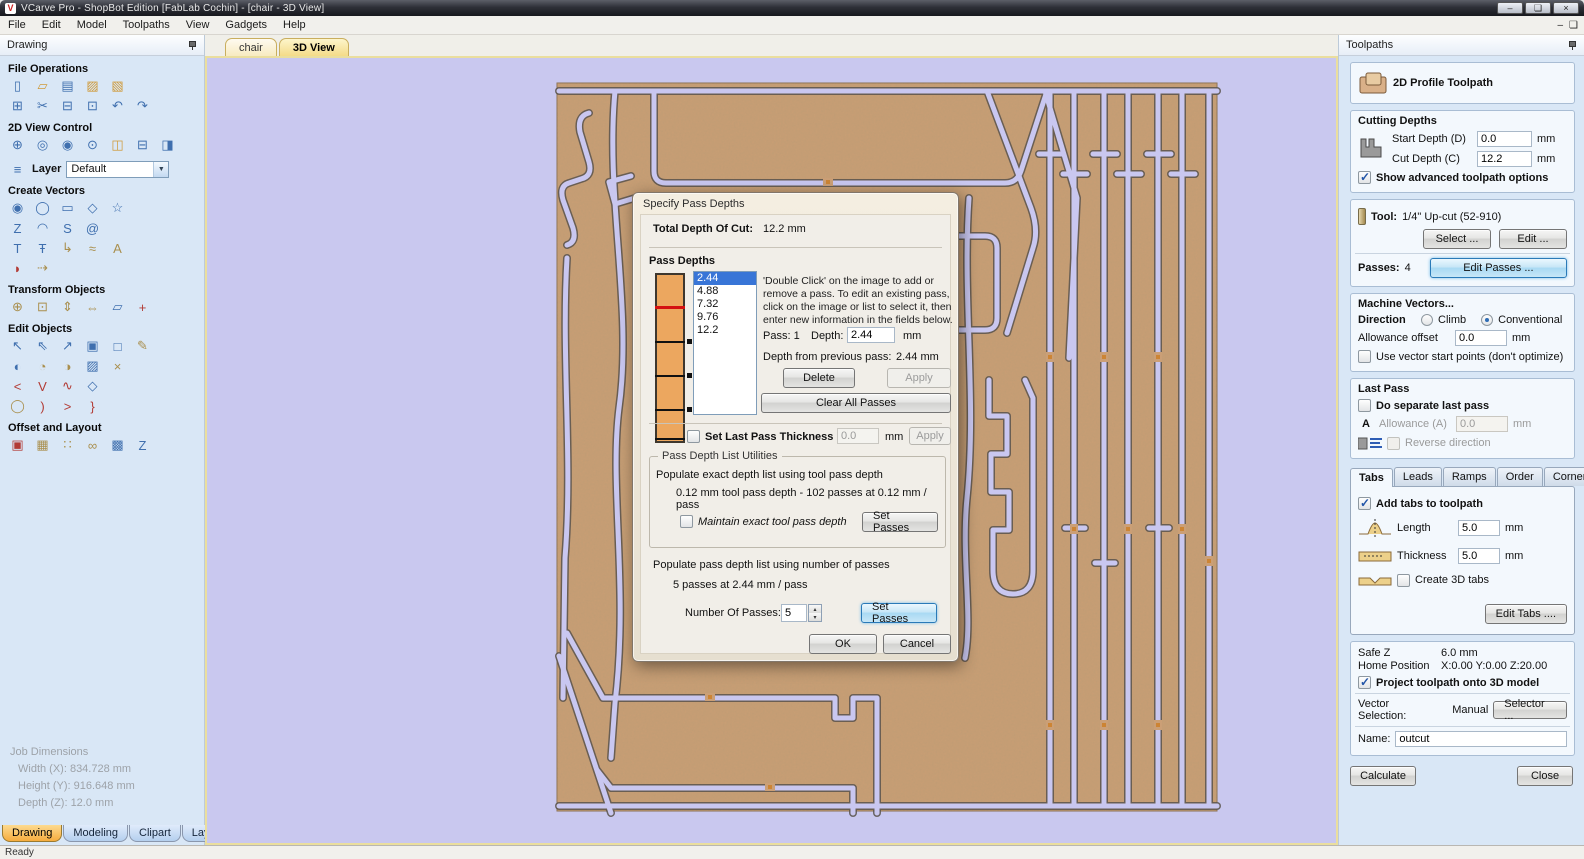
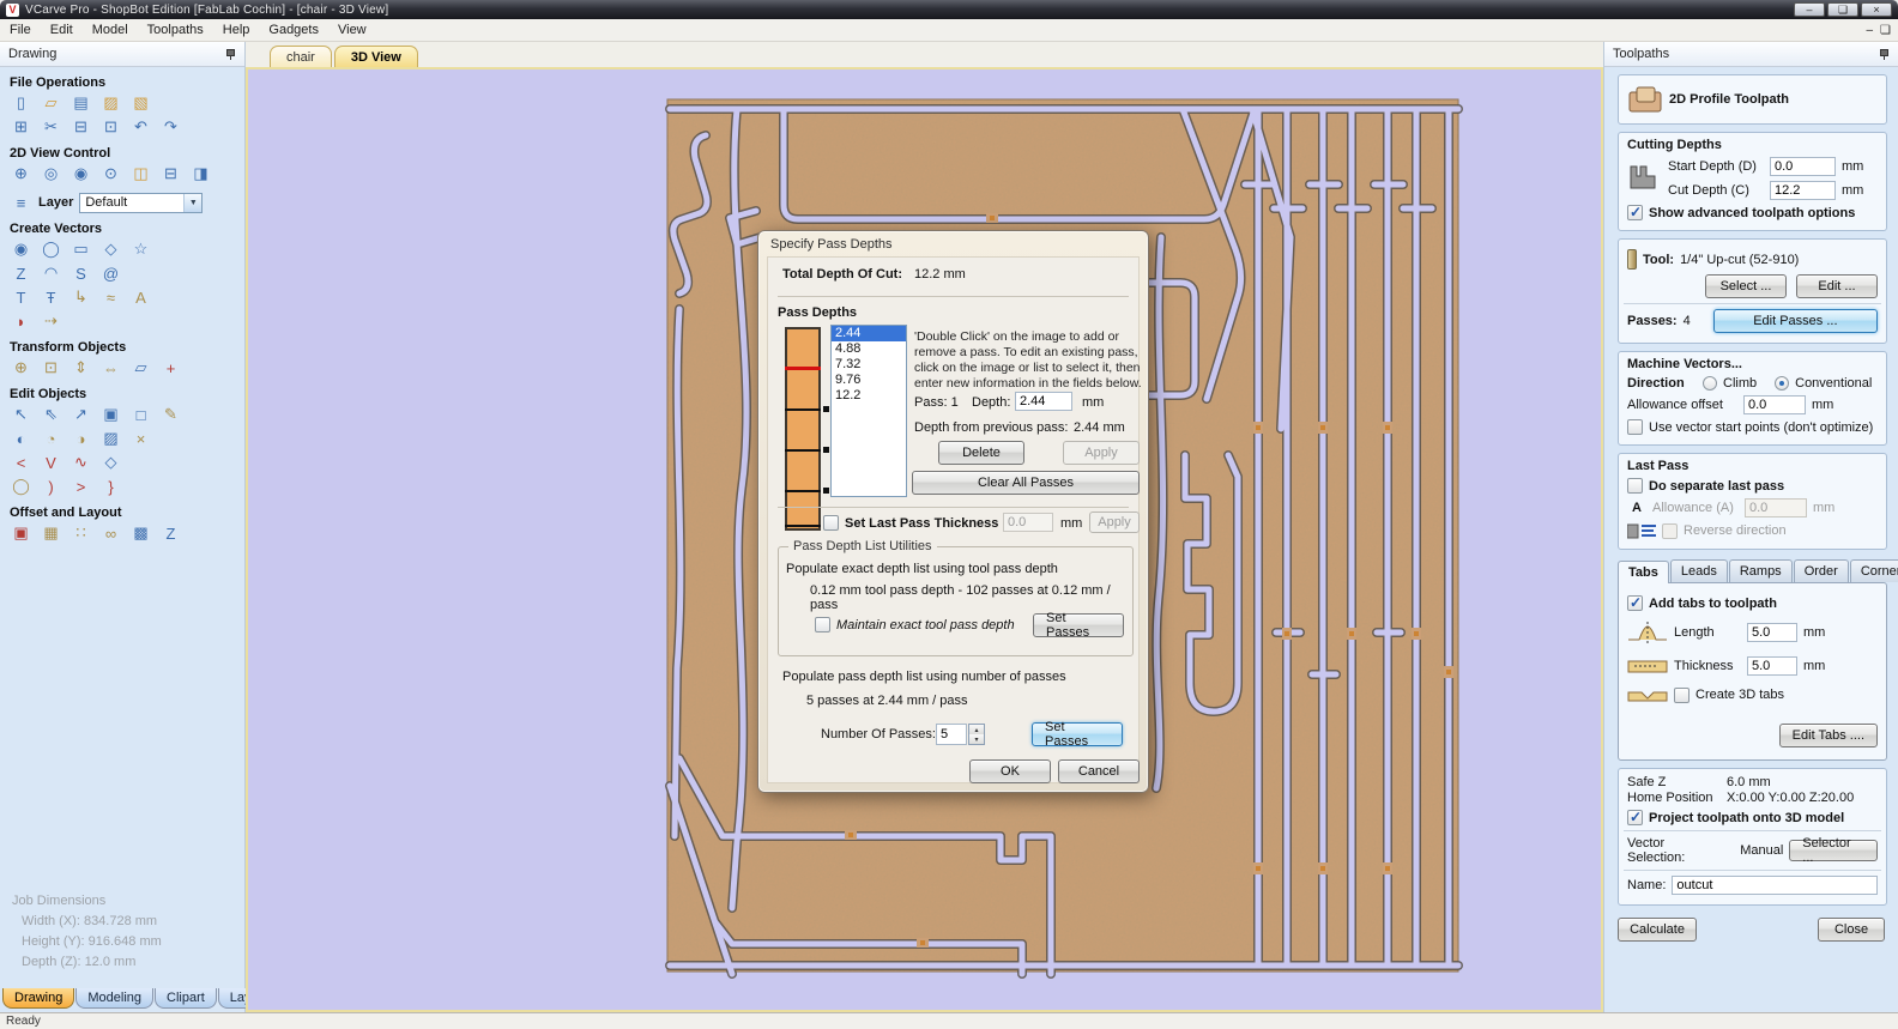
  V
  VCarve Pro - ShopBot Edition [FabLab Cochin] - [chair - 3D View]
  –
  ❏
  ×
  File
  Edit
  Model
  Toolpaths
- View
+ Help
  Gadgets
- Help
+ View
  –
  ❏
  Drawing
  File Operations
  ▯
  ▱
  ▤
  ▨
  ▧
  ⊞
  ✂
  ⊟
  ⊡
  ↶
  ↷
  2D View Control
  ⊕
  ◎
  ◉
  ⊙
  ◫
  ⊟
  ◨
  ≡
  Layer
  Default
  Create Vectors
  ◉
  ◯
  ▭
  ◇
  ☆
  Z
  ◠
  S
  @
  T
  Ŧ
  ↳
  ≈
  A
  ◗
  ⇢
  Transform Objects
  ⊕
  ⊡
  ⇕
  ⇔
  ▱
  +
  Edit Objects
  ↖
  ⇖
  ↗
  ▣
  □
  ✎
  ◐
  ◔
  ◑
  ▨
  ×
  <
  V
  ∿
  ◇
  ◯
  )
  >
  }
  Offset and Layout
  ▣
  ▦
  ∷
  ∞
  ▩
  Z
  Job Dimensions
  Width (X): 834.728 mm
  Height (Y): 916.648 mm
  Depth (Z): 12.0 mm
  Drawing
  Modeling
  Clipart
  chair
  3D View
  Toolpaths
  2D Profile Toolpath
  Cutting Depths
  Start Depth (D)
  0.0
  mm
  Cut Depth (C)
  12.2
  mm
  Show advanced toolpath options
  Tool:
  1/4" Up-cut (52-910)
  Select ...
  Edit ...
  Passes:
  4
  Edit Passes ...
  Machine Vectors...
  Direction
  Climb
  Conventional
  Allowance offset
  0.0
  mm
  Use vector start points (don't optimize)
  Last Pass
  Do separate last pass
  A
  Allowance (A)
  0.0
  mm
  Reverse direction
  Tabs
  Leads
  Ramps
  Order
  Corne
  Add tabs to toolpath
  Length
  5.0
  mm
  Thickness
  5.0
  mm
  Create 3D tabs
  Edit Tabs ....
  Safe Z
  6.0 mm
  Home Position
  X:0.00 Y:0.00 Z:20.00
  Project toolpath onto 3D model
  Vector Selection:
  Manual
  Selector ...
  Name:
  outcut
  Calculate
  Close
  Ready
  Specify Pass Depths
  Total Depth Of Cut:
  12.2 mm
  Pass Depths
  2.44
  4.88
  7.32
  9.76
  12.2
  'Double Click' on the image to add or remove a pass. To edit an existing pass, click on the image or list to select it, then enter new information in the fields below.
  Pass: 1
  Depth:
  2.44
  mm
  Depth from previous pass:
  2.44 mm
  Delete
  Apply
  Clear All Passes
  Set Last Pass Thickness
  0.0
  mm
  Apply
  Pass Depth List Utilities
  Populate exact depth list using tool pass depth
  0.12 mm tool pass depth - 102 passes at 0.12 mm / pass
  Maintain exact tool pass depth
  Set Passes
  Populate pass depth list using number of passes
  5 passes at 2.44 mm / pass
  Number Of Passes:
  5
  Set Passes
  OK
  Cancel
